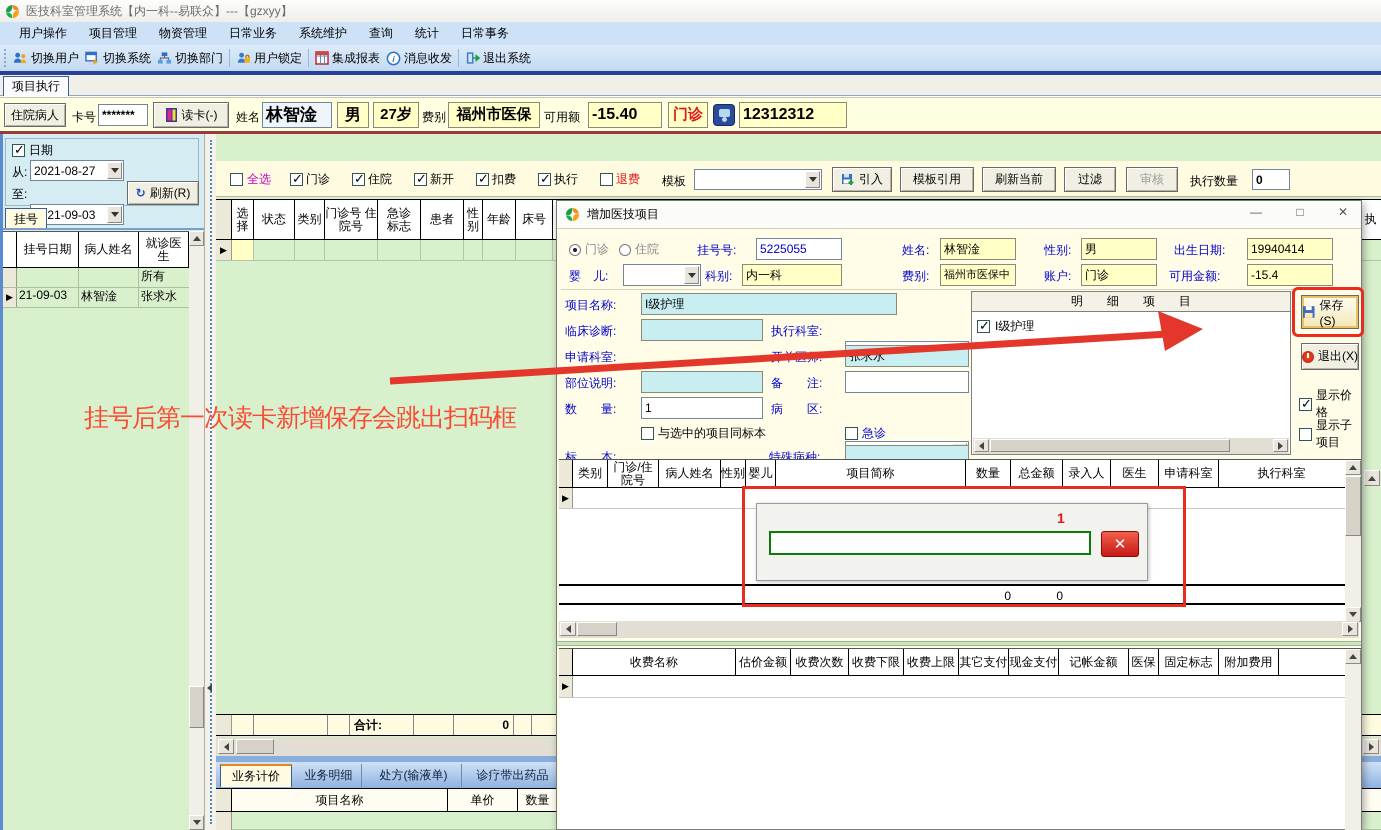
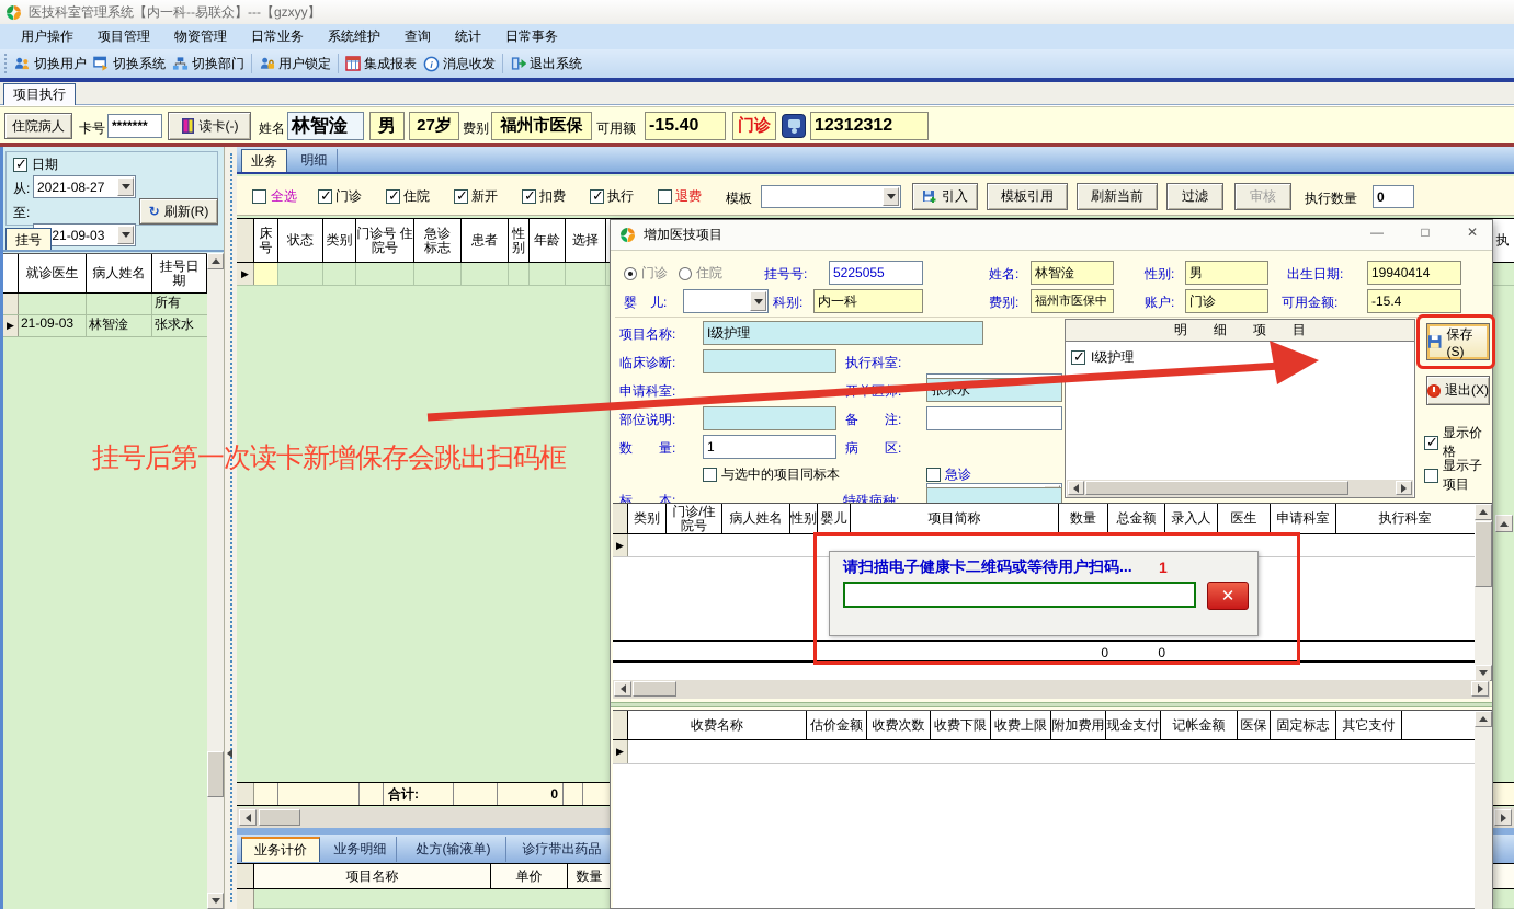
  医技科室管理系统【内一科--易联众】---【gzxyy】
  用户操作
  项目管理
  物资管理
  日常业务
  系统维护
  查询
  统计
  日常事务
  切换用户
  切换系统
  切换部门
  用户锁定
  集成报表
  i
  消息收发
  退出系统
  项目执行
  住院病人
  卡号
  *******
  读卡(-)
  姓名
  林智淦
  男
  27岁
  费别
  福州市医保
  可用额
  -15.40
  门诊
  12312312
  日期
  从:
  2021-08-27
  至:
  21-09-03
  ↻
  刷新(R)
  挂号
- 挂号日期
+ 就诊医生
  病人姓名
- 就诊医生
+ 挂号日期
  所有
  ▶
  21-09-03
  林智淦
  张求水
+ 业务
+ 明细
  全选
  门诊
  住院
  新开
  扣费
  执行
  退费
  模板
  引入
  模板引用
  刷新当前
  过滤
  审核
  执行数量
  0
- 选择
+ 床号
  状态
  类别
  门诊号 住院号
  急诊 标志
  患者
  性别
  年龄
- 床号
+ 选择
  执
  ▶
  合计:
  0
  业务计价
  业务明细
  处方(输液单)
  诊疗带出药品
  项目名称
  单价
  数量
  挂号后第一次读卡新增保存会跳出扫码框
  增加医技项目
  —
  □
  ✕
  门诊
  住院
  挂号号:
  5225055
  姓名:
  林智淦
  性别:
  男
  出生日期:
  19940414
  婴 儿:
  科别:
  内一科
  费别:
  福州市医保中
  账户:
  门诊
  可用金额:
  -15.4
  项目名称:
  I级护理
  临床诊断:
  执行科室:
  申请科室:
  部位说明:
  备 注:
  数 量:
  1
  病 区:
  与选中的项目同标本
  急诊
  标 本:
  特殊病种:
  明 细 项 目
  I级护理
  保存(S)
  退出(X)
  显示价格
  显示子项目
  类别
  门诊/住 院号
  病人姓名
  性别
  婴儿
  项目简称
  数量
  总金额
  录入人
  医生
  申请科室
  执行科室
  ▶
  0
  0
  收费名称
  估价金额
  收费次数
  收费下限
  收费上限
- 其它支付
+ 附加费用
  现金支付
  记帐金额
  医保
  固定标志
- 附加费用
+ 其它支付
  ▶
+ 请扫描电子健康卡二维码或等待用户扫码...
  1
  ✕
